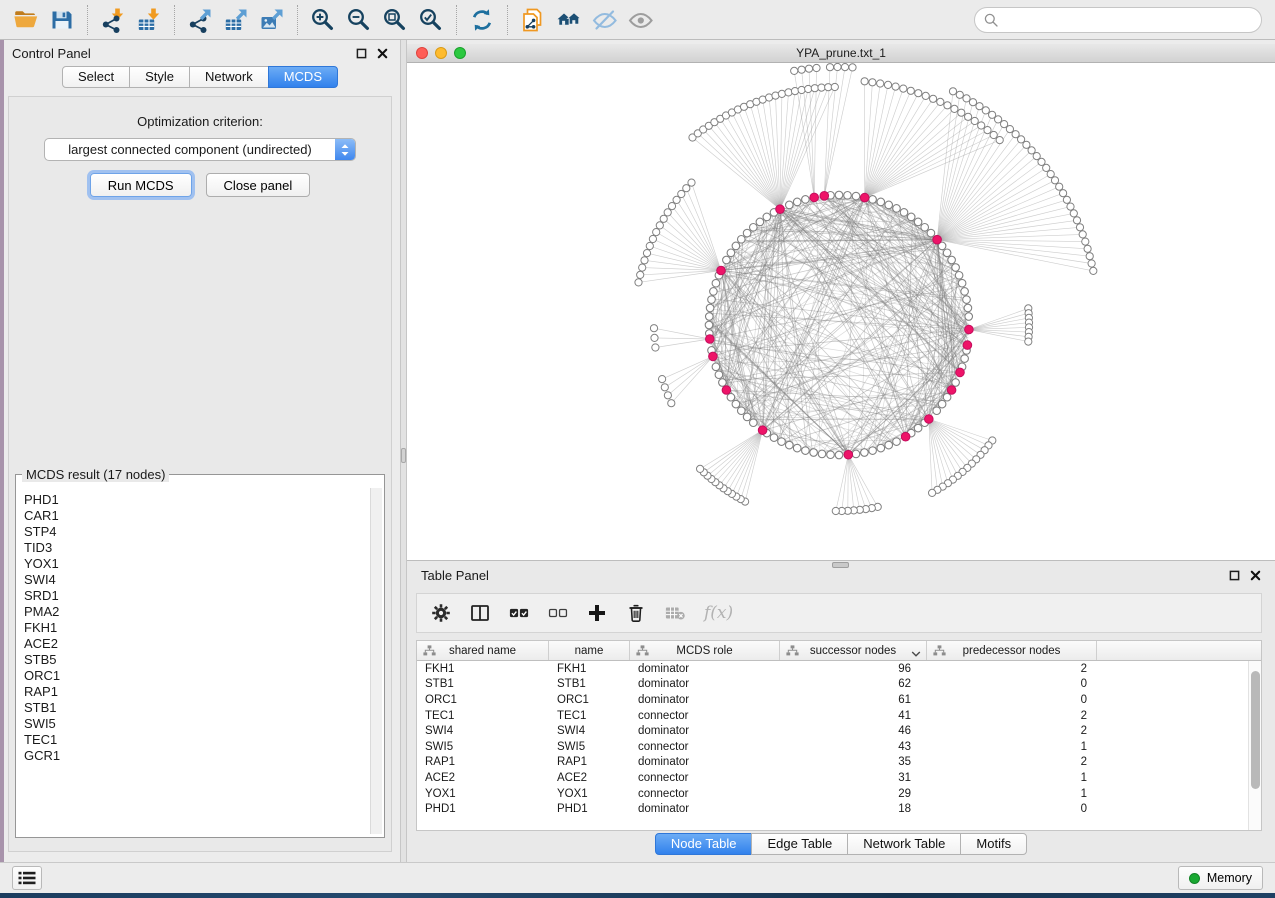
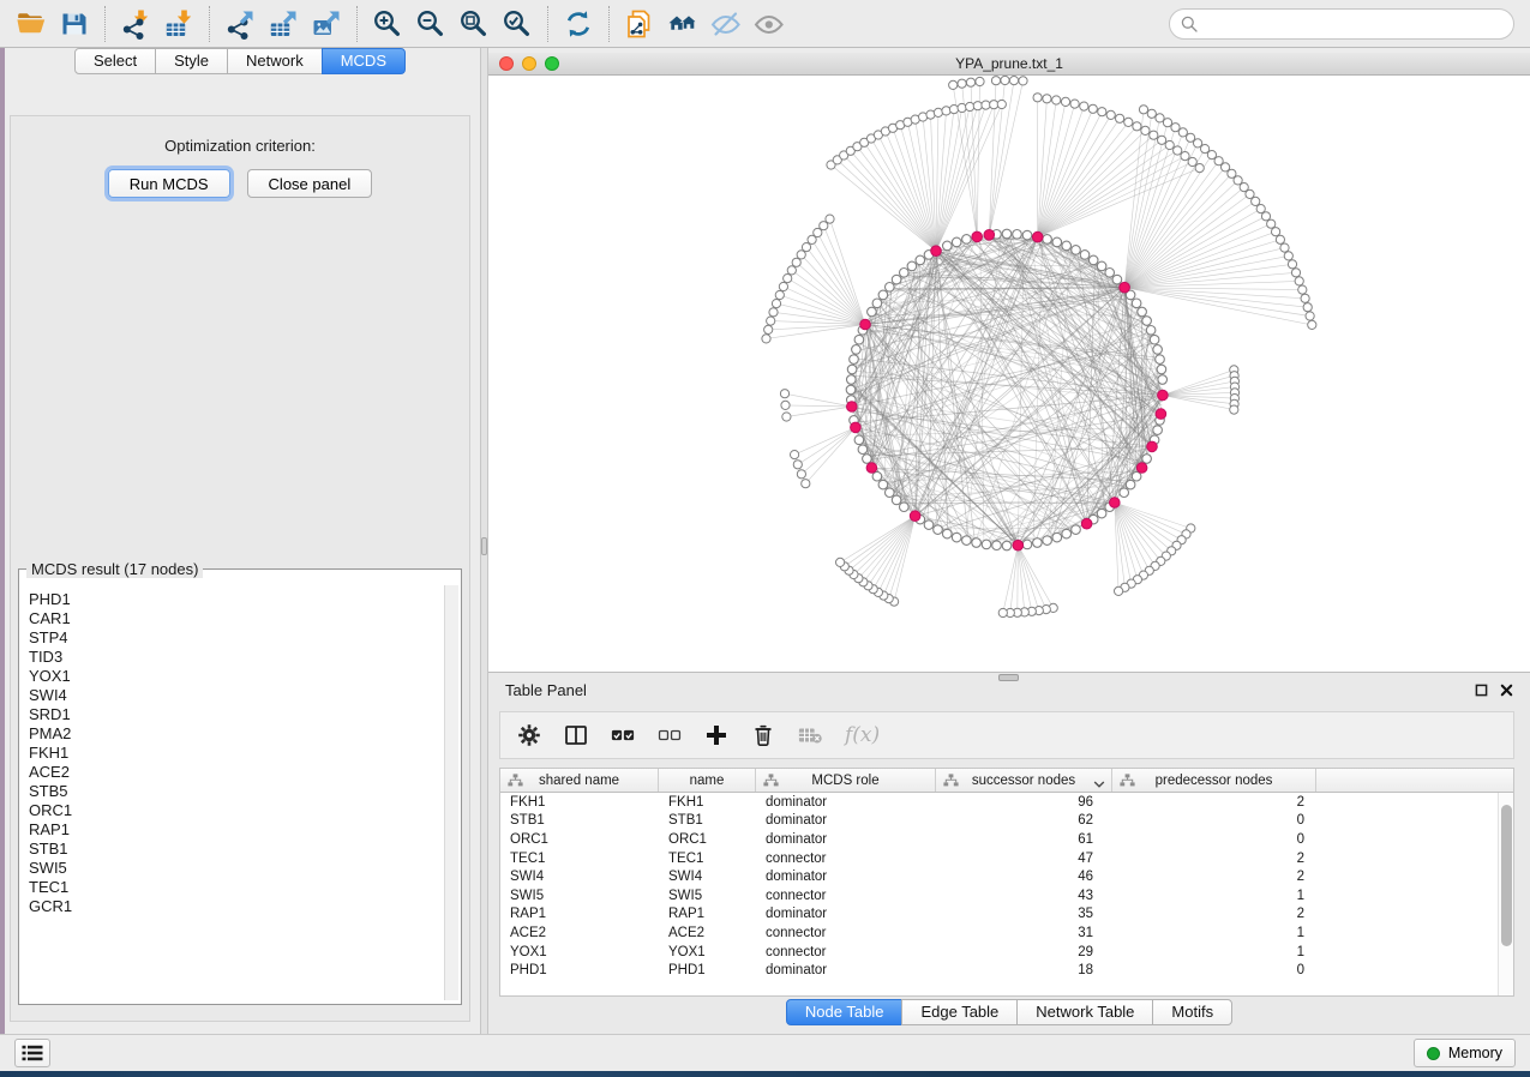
- Control Panel
  Select
  Style
  Network
  MCDS
  Optimization criterion:
- largest connected component (undirected)
  Run MCDS
  Close panel
  MCDS result (17 nodes)
  PHD1
  CAR1
  STP4
  TID3
  YOX1
  SWI4
  SRD1
  PMA2
  FKH1
  ACE2
  STB5
  ORC1
  RAP1
  STB1
  SWI5
  TEC1
  GCR1
  YPA_prune.txt_1
  Table Panel
  f(x)
  shared name
  name
  MCDS role
  successor nodes
  predecessor nodes
  FKH1
  FKH1
  dominator
  96
  2
  STB1
  STB1
  dominator
  62
  0
  ORC1
  ORC1
  dominator
  61
  0
  TEC1
  TEC1
  connector
- 41
+ 47
  2
  SWI4
  SWI4
  dominator
  46
  2
  SWI5
  SWI5
  connector
  43
  1
  RAP1
  RAP1
  dominator
  35
  2
  ACE2
  ACE2
  connector
  31
  1
  YOX1
  YOX1
  connector
  29
  1
  PHD1
  PHD1
  dominator
  18
  0
  Node Table
  Edge Table
  Network Table
  Motifs
  Memory
